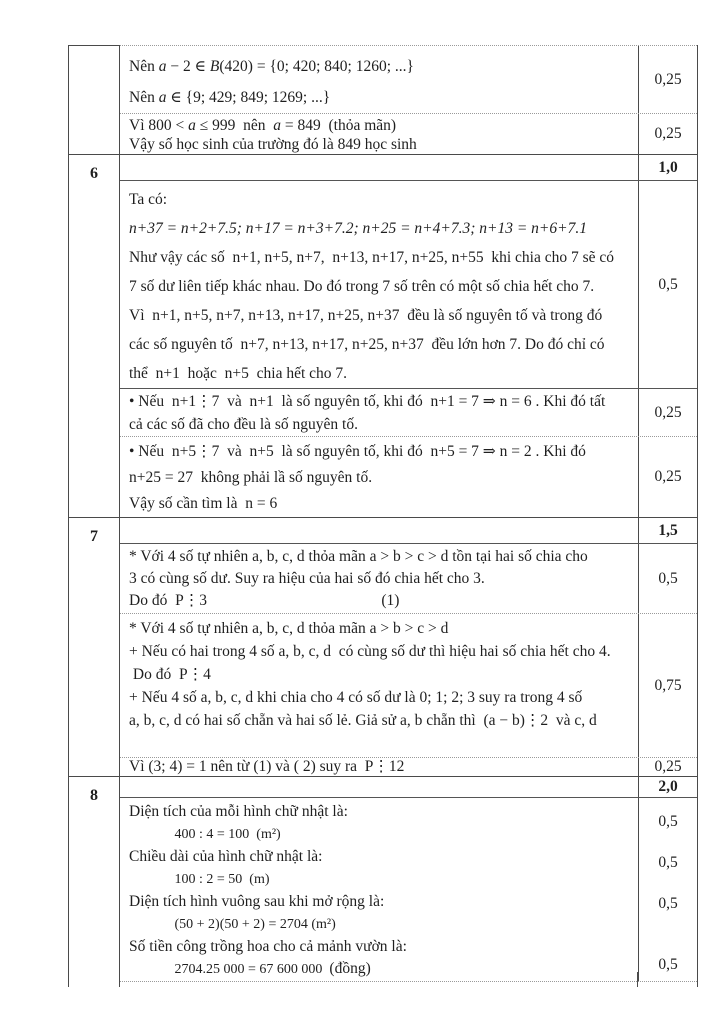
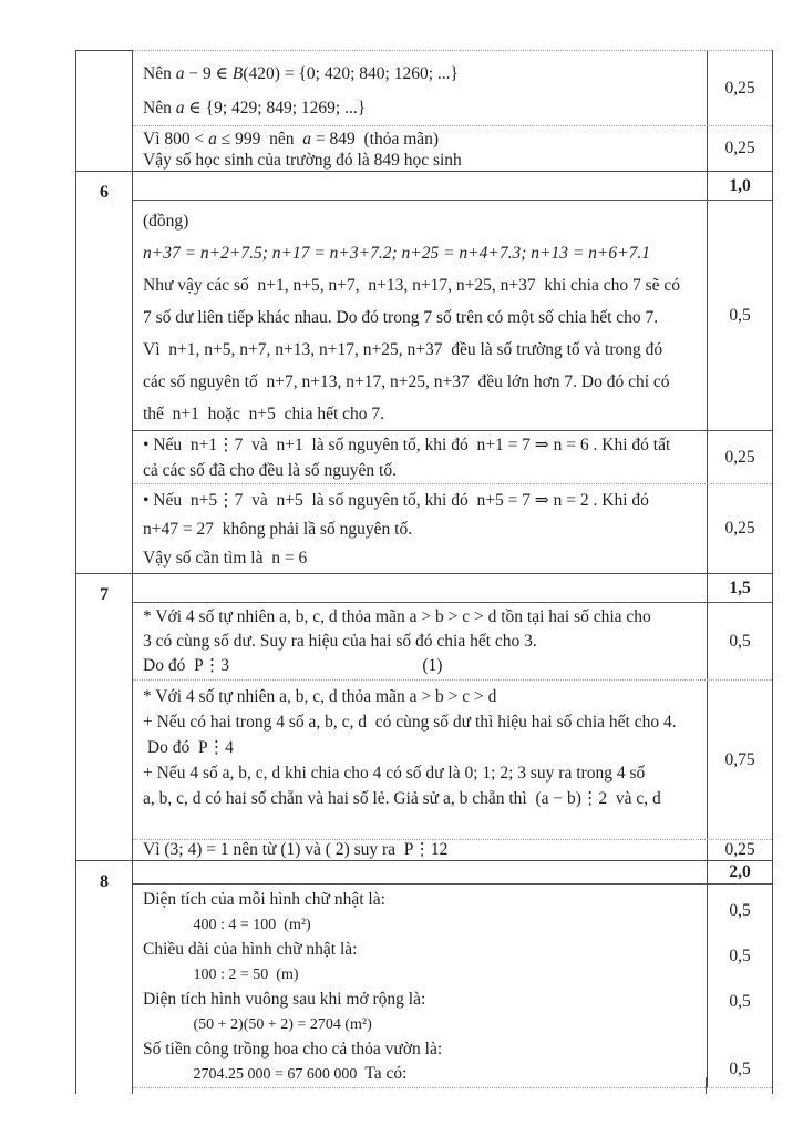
- Nên a − 2 ∈ B(420) = {0; 420; 840; 1260; ...}
+ Nên a − 9 ∈ B(420) = {0; 420; 840; 1260; ...}
  Nên a ∈ {9; 429; 849; 1269; ...}
  0,25
  Vì 800 < a ≤ 999 nên a = 849 (thỏa mãn)
  Vậy số học sinh của trường đó là 849 học sinh
  0,25
  6
  1,0
- Ta có:
+ (đồng)
  n+37 = n+2+7.5; n+17 = n+3+7.2; n+25 = n+4+7.3; n+13 = n+6+7.1
- Như vậy các số n+1, n+5, n+7, n+13, n+17, n+25, n+55 khi chia cho 7 sẽ có
+ Như vậy các số n+1, n+5, n+7, n+13, n+17, n+25, n+37 khi chia cho 7 sẽ có
  7 số dư liên tiếp khác nhau. Do đó trong 7 số trên có một số chia hết cho 7.
- Vì n+1, n+5, n+7, n+13, n+17, n+25, n+37 đều là số nguyên tố và trong đó
+ Vì n+1, n+5, n+7, n+13, n+17, n+25, n+37 đều là số trường tố và trong đó
  các số nguyên tố n+7, n+13, n+17, n+25, n+37 đều lớn hơn 7. Do đó chỉ có
  thể n+1 hoặc n+5 chia hết cho 7.
  0,5
  • Nếu n+1⋮7 và n+1 là số nguyên tố, khi đó n+1 = 7 ⇒ n = 6 . Khi đó tất
  cả các số đã cho đều là số nguyên tố.
  0,25
  • Nếu n+5⋮7 và n+5 là số nguyên tố, khi đó n+5 = 7 ⇒ n = 2 . Khi đó
- n+25 = 27 không phải lầ số nguyên tố.
+ n+47 = 27 không phải lầ số nguyên tố.
  Vậy số cần tìm là n = 6
  0,25
  7
  1,5
  * Với 4 số tự nhiên a, b, c, d thỏa mãn a > b > c > d tồn tại hai số chia cho
  3 có cùng số dư. Suy ra hiệu của hai số đó chia hết cho 3.
  Do đó P⋮3 (1)
  0,5
  * Với 4 số tự nhiên a, b, c, d thỏa mãn a > b > c > d
  + Nếu có hai trong 4 số a, b, c, d có cùng số dư thì hiệu hai số chia hết cho 4.
  Do đó P⋮4
  + Nếu 4 số a, b, c, d khi chia cho 4 có số dư là 0; 1; 2; 3 suy ra trong 4 số
  a, b, c, d có hai số chẵn và hai số lẻ. Giả sử a, b chẵn thì (a − b)⋮2 và c, d
  0,75
  Vì (3; 4) = 1 nên từ (1) và ( 2) suy ra P⋮12
  0,25
  8
  2,0
  Diện tích của mỗi hình chữ nhật là:
  400 : 4 = 100 (m²)
  Chiều dài của hình chữ nhật là:
  100 : 2 = 50 (m)
  Diện tích hình vuông sau khi mở rộng là:
  (50 + 2)(50 + 2) = 2704 (m²)
- Số tiền công trồng hoa cho cả mảnh vườn là:
+ Số tiền công trồng hoa cho cả thỏa vườn là:
- 2704.25 000 = 67 600 000 (đồng)
+ 2704.25 000 = 67 600 000 Ta có:
  0,5
  0,5
  0,5
  0,5
